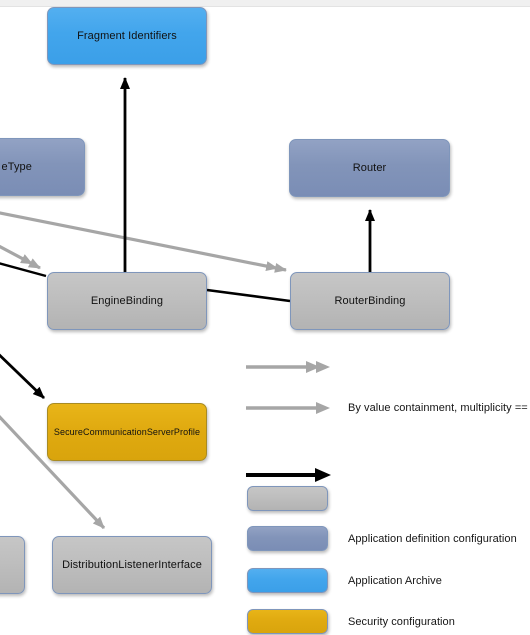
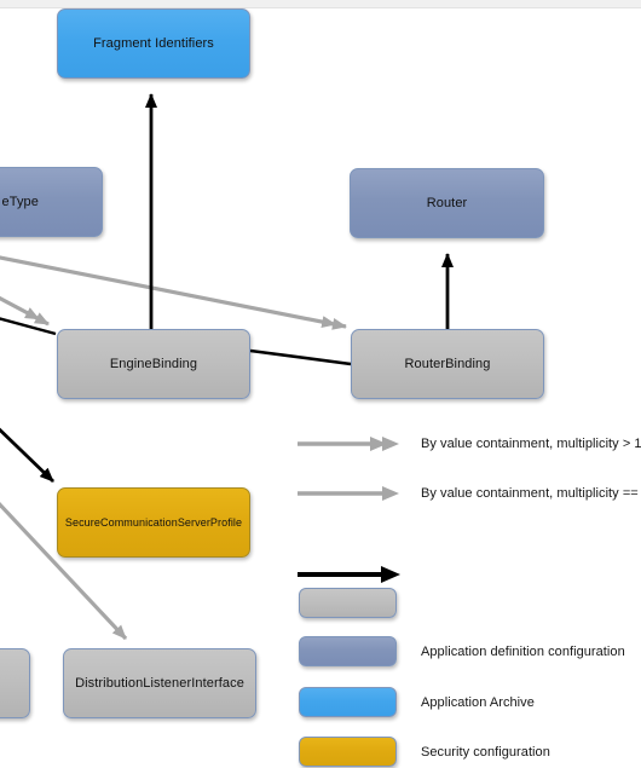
  Fragment Identifiers
  eType
  Router
  EngineBinding
  RouterBinding
  SecureCommunicationServerProfile
  DistributionListenerInterface
+ By value containment, multiplicity > 1
  By value containment, multiplicity ==
  Application definition configuration
  Application Archive
  Security configuration
